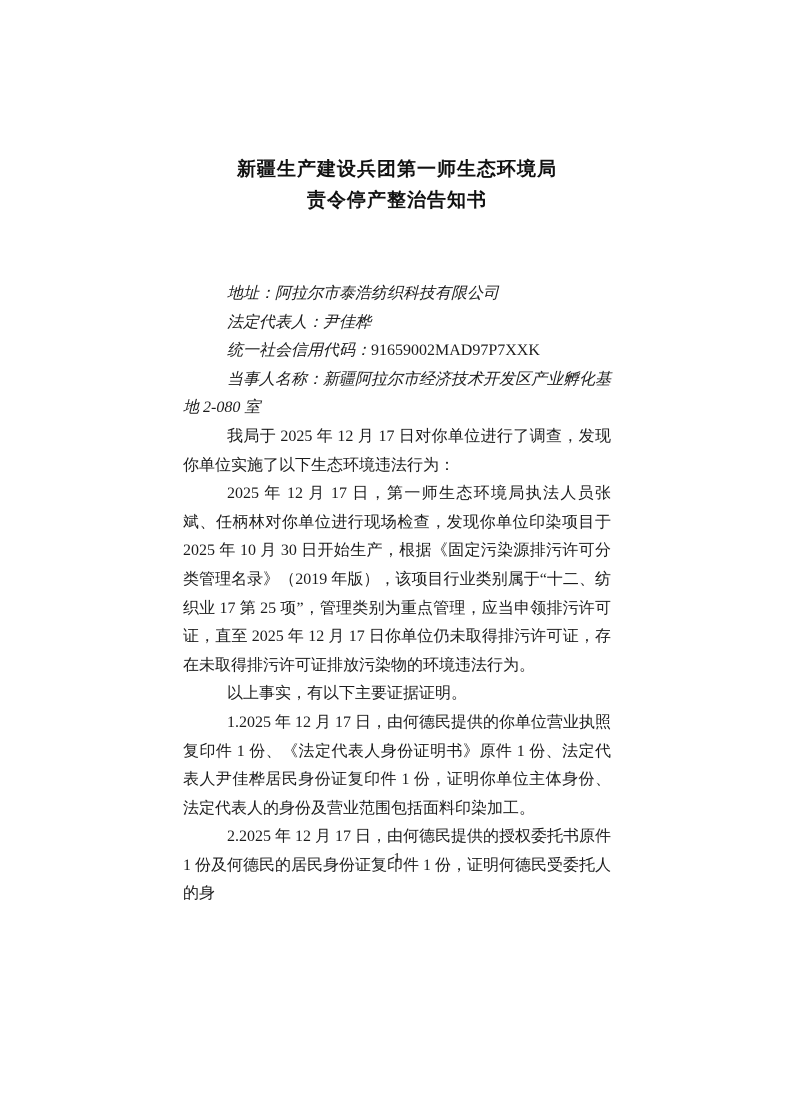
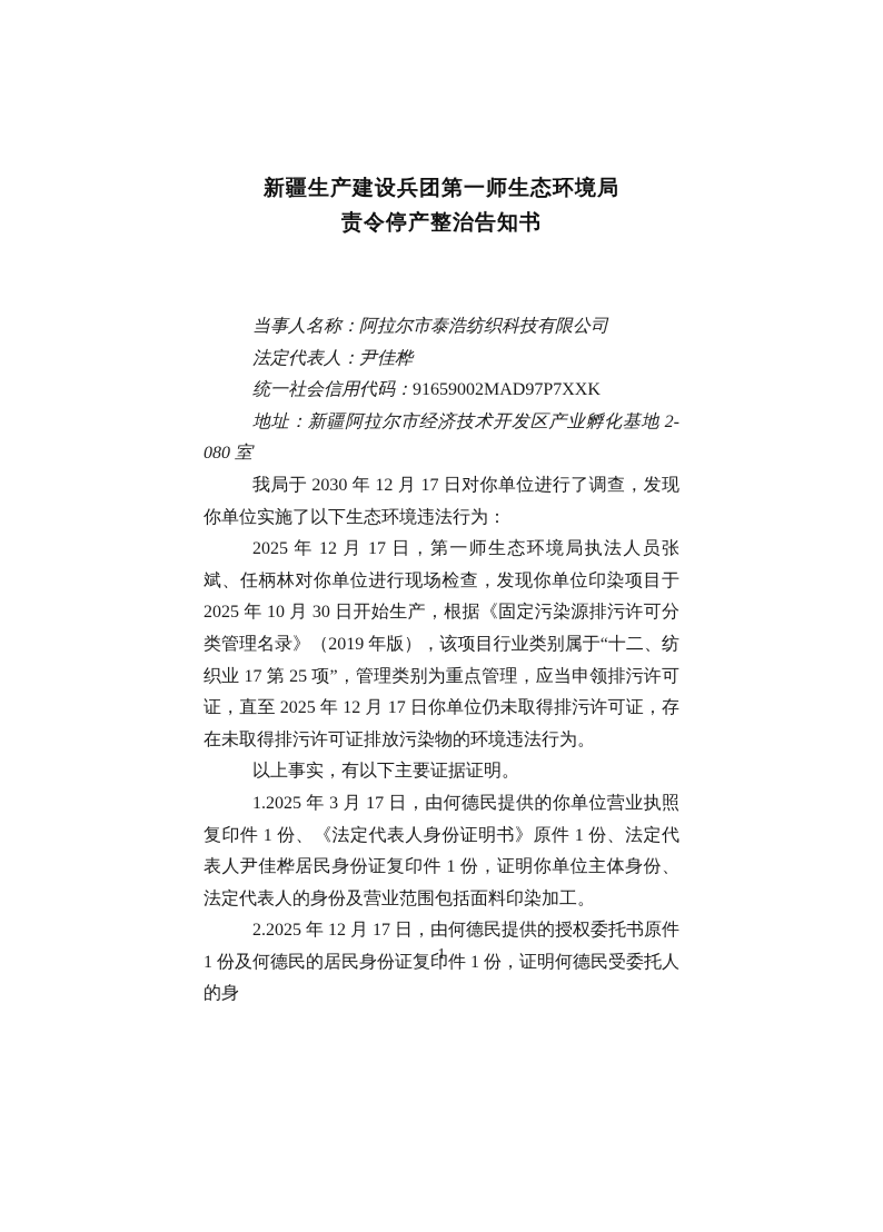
  新疆生产建设兵团第一师生态环境局
  责令停产整治告知书
- 地址：阿拉尔市泰浩纺织科技有限公司
+ 当事人名称：阿拉尔市泰浩纺织科技有限公司
  法定代表人：尹佳桦
  统一社会信用代码：91659002MAD97P7XXK
- 当事人名称：新疆阿拉尔市经济技术开发区产业孵化基地 2-080 室
+ 地址：新疆阿拉尔市经济技术开发区产业孵化基地 2-080 室
- 我局于 2025 年 12 月 17 日对你单位进行了调查，发现你单位实施了以下生态环境违法行为：
+ 我局于 2030 年 12 月 17 日对你单位进行了调查，发现你单位实施了以下生态环境违法行为：
  2025 年 12 月 17 日，第一师生态环境局执法人员张斌、任柄林对你单位进行现场检查，发现你单位印染项目于 2025 年 10 月 30 日开始生产，根据《固定污染源排污许可分类管理名录》（2019 年版），该项目行业类别属于“十二、纺织业 17 第 25 项”，管理类别为重点管理，应当申领排污许可证，直至 2025 年 12 月 17 日你单位仍未取得排污许可证，存在未取得排污许可证排放污染物的环境违法行为。
  以上事实，有以下主要证据证明。
- 1.2025 年 12 月 17 日，由何德民提供的你单位营业执照复印件 1 份、《法定代表人身份证明书》原件 1 份、法定代表人尹佳桦居民身份证复印件 1 份，证明你单位主体身份、法定代表人的身份及营业范围包括面料印染加工。
+ 1.2025 年 3 月 17 日，由何德民提供的你单位营业执照复印件 1 份、《法定代表人身份证明书》原件 1 份、法定代表人尹佳桦居民身份证复印件 1 份，证明你单位主体身份、法定代表人的身份及营业范围包括面料印染加工。
  2.2025 年 12 月 17 日，由何德民提供的授权委托书原件 1 份及何德民的居民身份证复印件 1 份，证明何德民受委托人的身
  1
